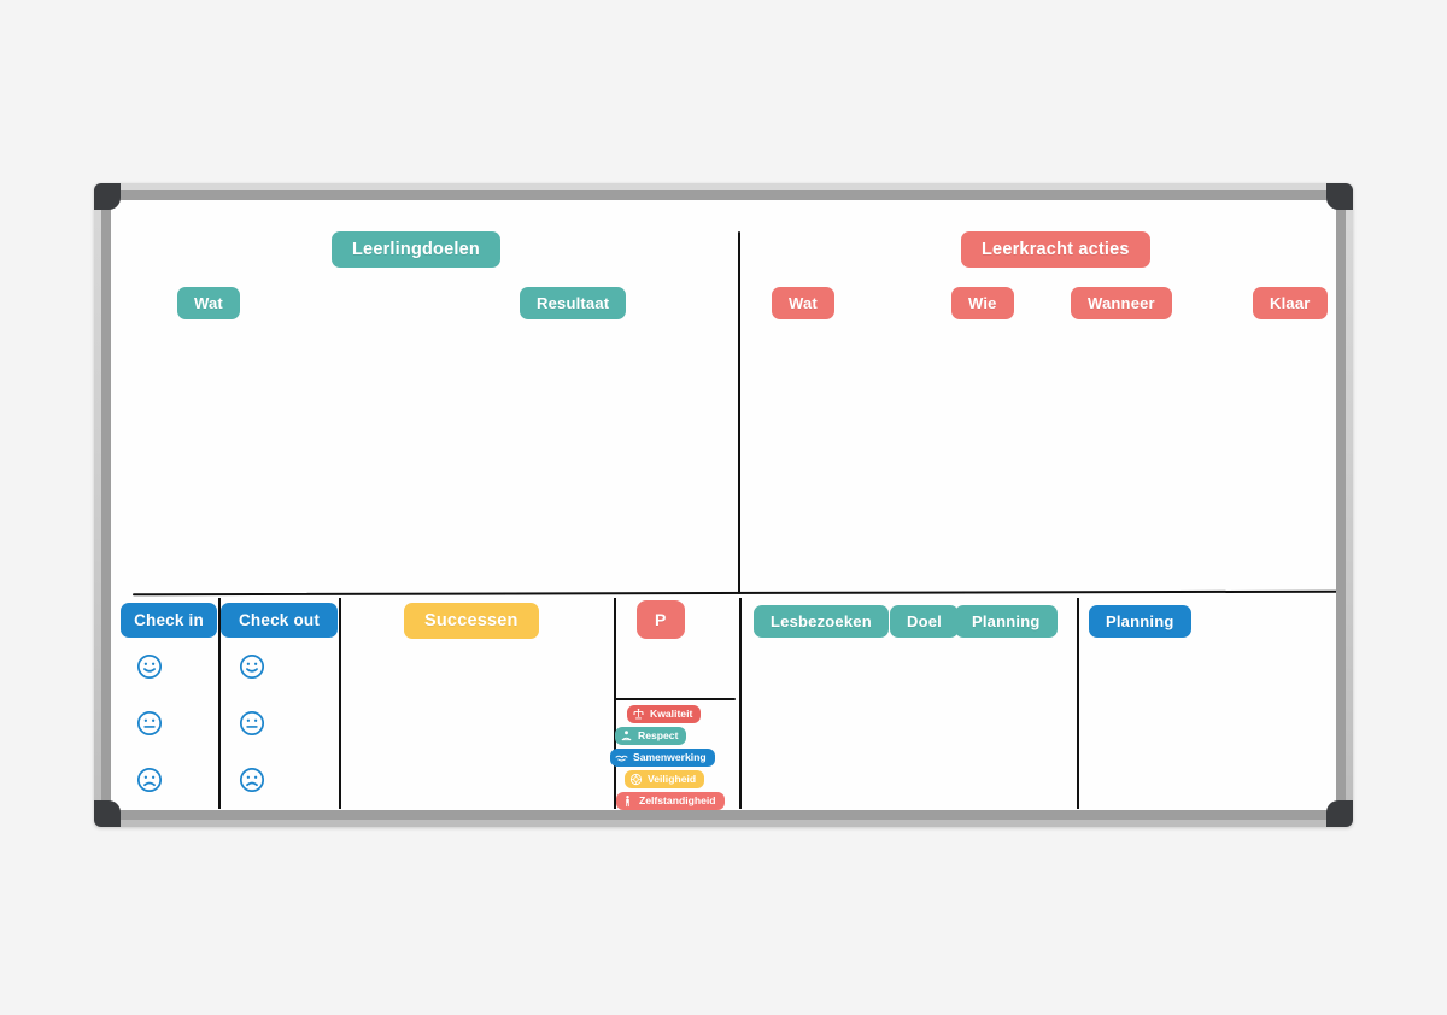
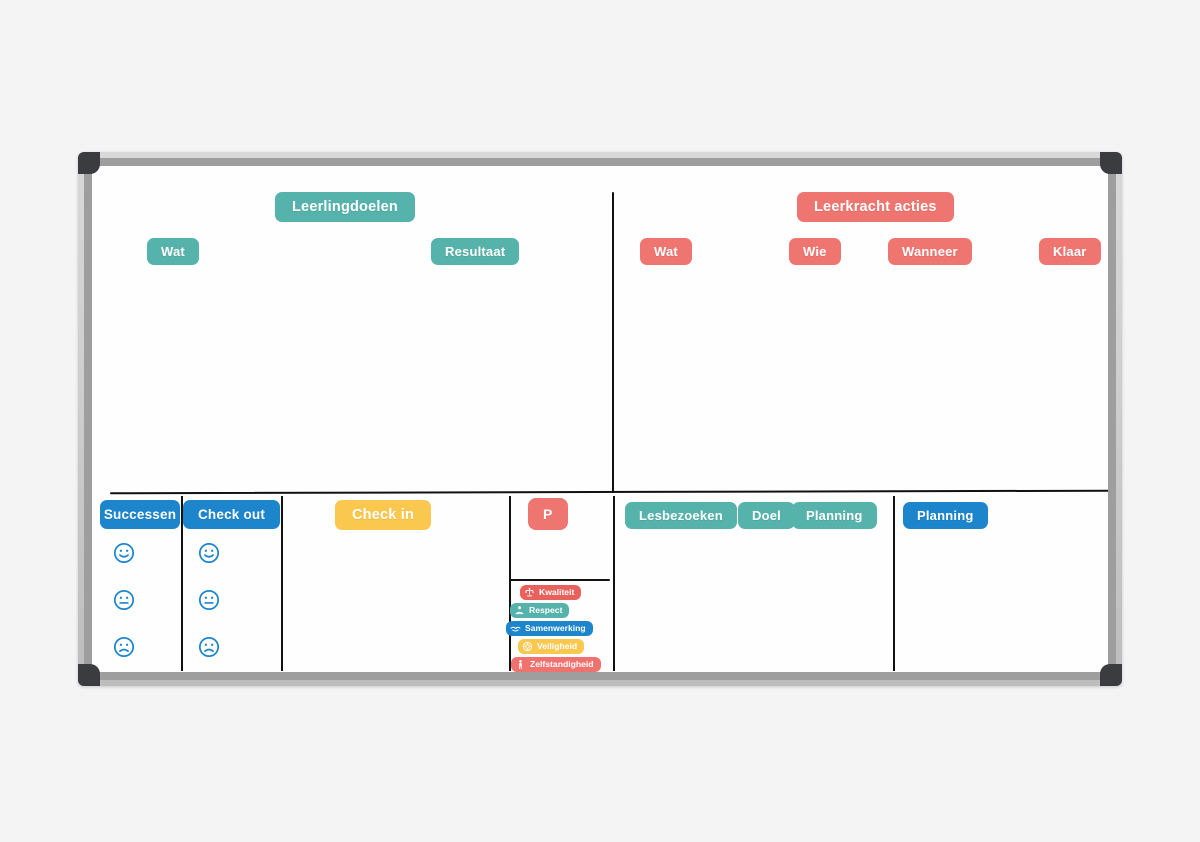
  Leerlingdoelen
  Wat
  Resultaat
  Leerkracht acties
  Wat
  Wie
  Wanneer
  Klaar
- Check in
+ Successen
  Check out
- Successen
+ Check in
  P
  Kwaliteit
  Respect
  Samenwerking
  Veiligheid
  Zelfstandigheid
  Lesbezoeken
  Doel
  Planning
  Planning
